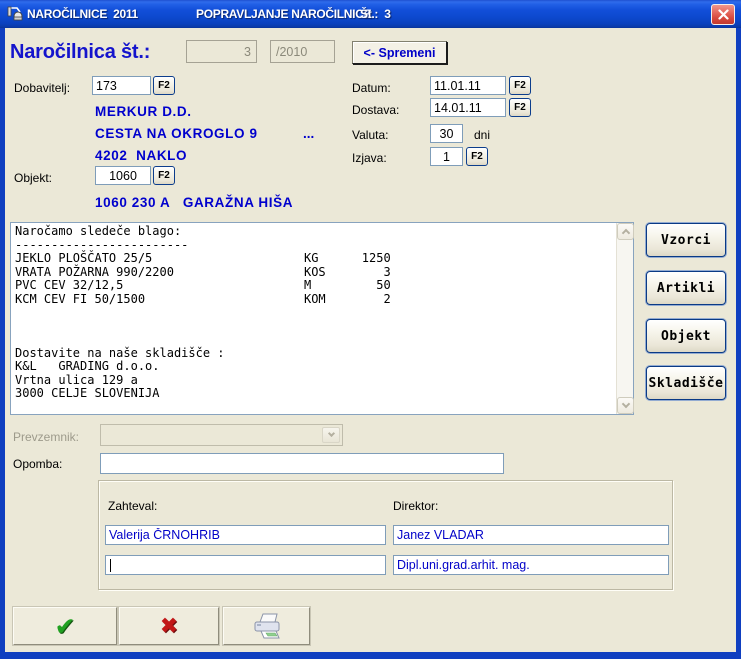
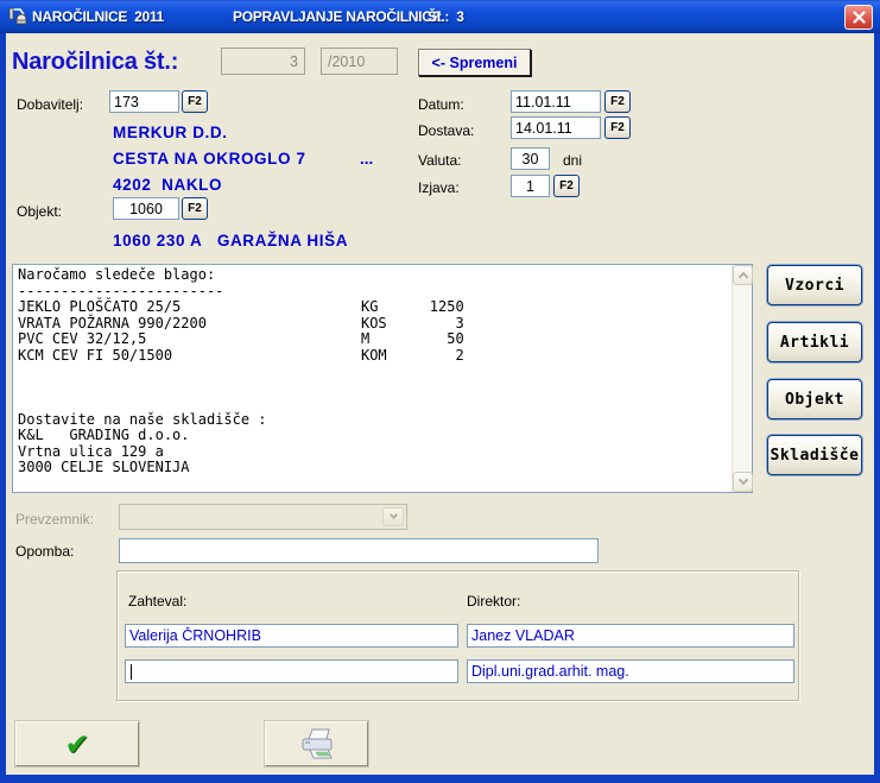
  NAROČILNICE 2011
  POPRAVLJANJE NAROČILNICE
  Št.: 3
  Naročilnica št.:
  3
  /2010
  <- Spremeni
  Dobavitelj:
  173
  F2
  MERKUR D.D.
- CESTA NA OKROGLO 9
+ CESTA NA OKROGLO 7
  ...
  4202 NAKLO
  Objekt:
  1060
  F2
  1060 230 A GARAŽNA HIŠA
  Datum:
  11.01.11
  F2
  Dostava:
  14.01.11
  F2
  Valuta:
  30
  dni
  Izjava:
  1
  F2
  Naročamo sledeče blago:
  ------------------------
  JEKLO PLOŠČATO 25/5 KG 1250
  VRATA POŽARNA 990/2200 KOS 3
  PVC CEV 32/12,5 M 50
  KCM CEV FI 50/1500 KOM 2
  Dostavite na naše skladišče :
  K&L GRADING d.o.o.
  Vrtna ulica 129 a
  3000 CELJE SLOVENIJA
  Vzorci
  Artikli
  Objekt
  Skladišče
  Prevzemnik:
  Opomba:
  Zahteval:
  Direktor:
  Valerija ČRNOHRIB
  Janez VLADAR
  Dipl.uni.grad.arhit. mag.
  ✔
- ✖
